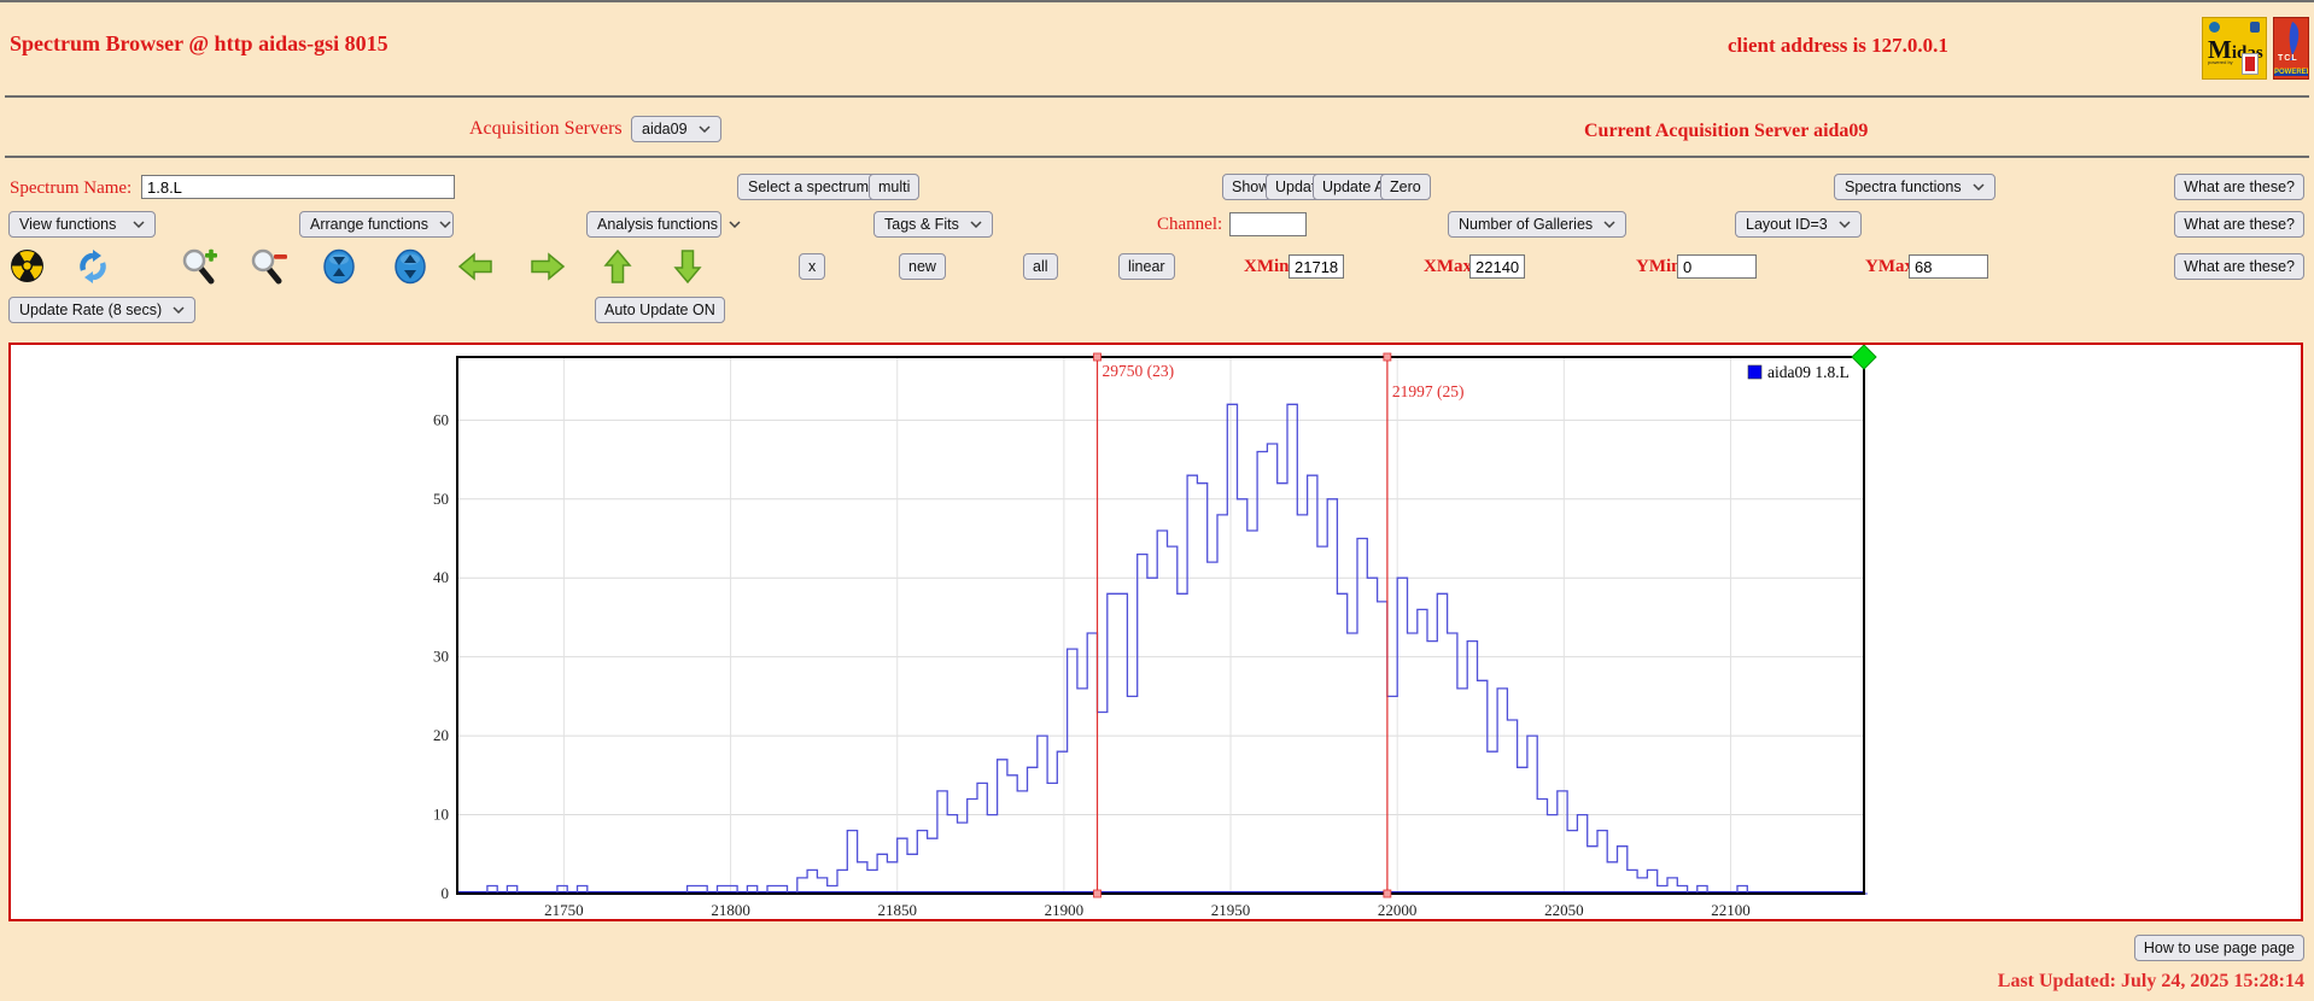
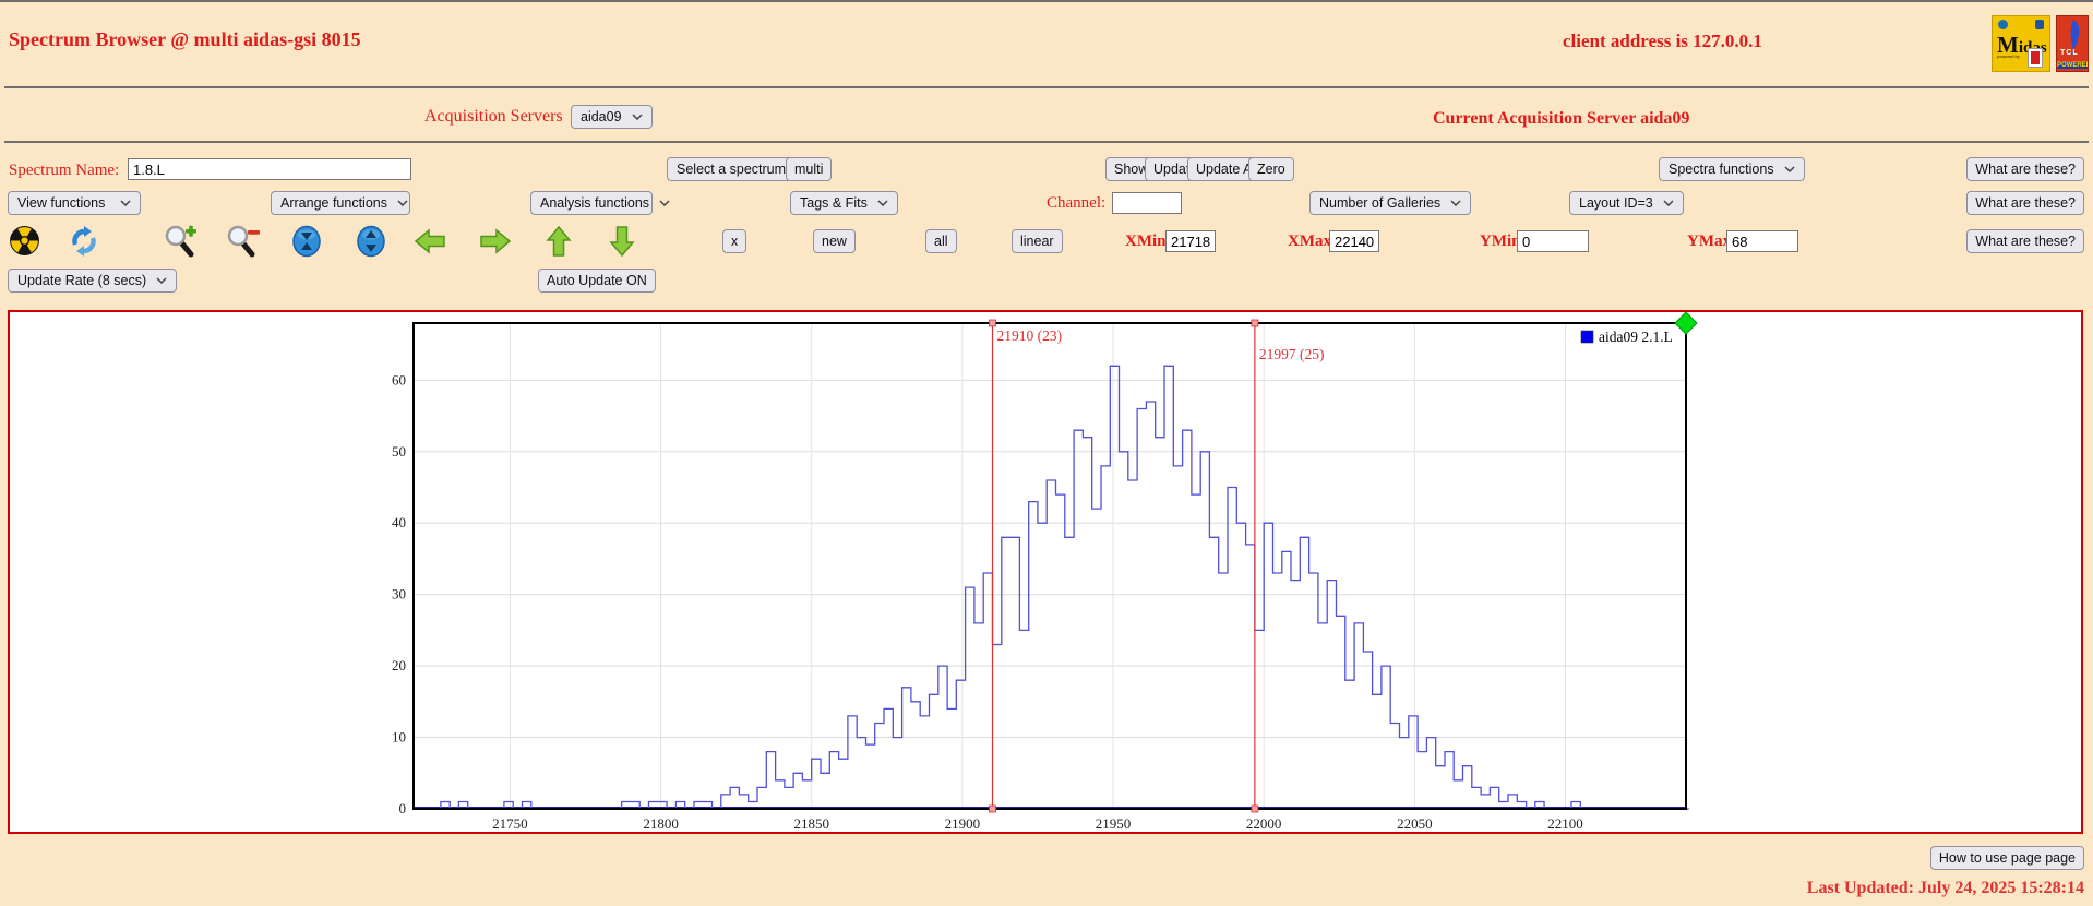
- Spectrum Browser @ http aidas-gsi 8015
+ Spectrum Browser @ multi aidas-gsi 8015
  client address is 127.0.0.1
  Acquisition Servers
  aida09
  Current Acquisition Server aida09
  Spectrum Name:
  1.8.L
  Select a spectrum
  multi
  Show
  Zero
  Spectra functions
  What are these?
  View functions
  Arrange functions
  Analysis functions
  Tags & Fits
  Channel:
  Number of Galleries
  Layout ID=3
  What are these?
  x
  new
  all
  linear
  XMin
  21718
  XMax
  22140
  YMi
  0
  YMa
  68
  What are these?
  Update Rate (8 secs)
  Auto Update ON
  21750
  21800
  21850
  21900
  21950
  22000
  22050
  22100
  0
  10
  20
  30
  40
  50
  60
- 29750 (23)
+ 21910 (23)
  21997 (25)
- aida09 1.8.L
+ aida09 2.1.L
  How to use page page
  Last Updated: July 24, 2025 15:28:14
